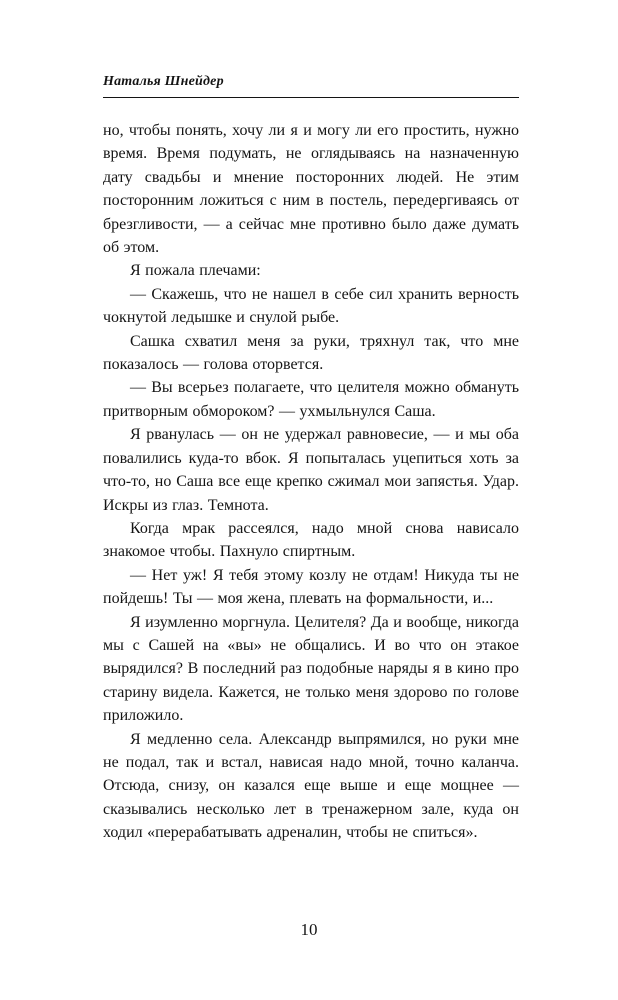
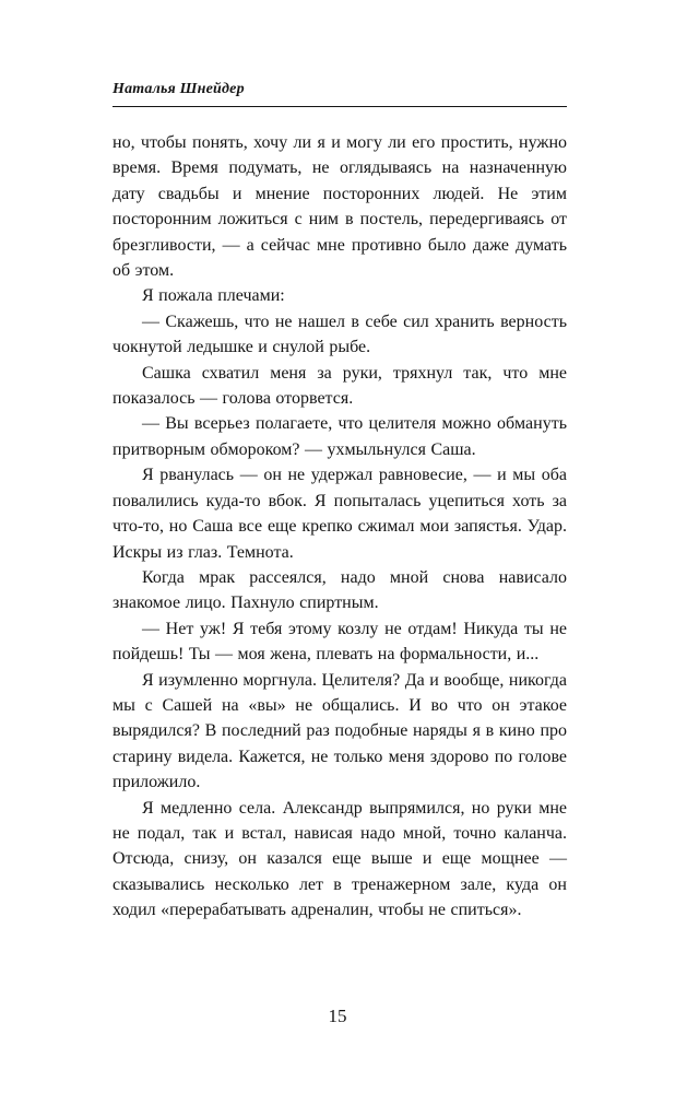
  Наталья Шнейдер
  но, чтобы понять, хочу ли я и могу ли его простить, нужно время. Время подумать, не оглядываясь на назначенную дату свадьбы и мнение посторонних людей. Не этим посторонним ложиться с ним в постель, передергиваясь от брезгливости, — а сейчас мне противно было даже думать об этом.
  Я пожала плечами:
  — Скажешь, что не нашел в себе сил хранить верность чокнутой ледышке и снулой рыбе.
  Сашка схватил меня за руки, тряхнул так, что мне показалось — голова оторвется.
  — Вы всерьез полагаете, что целителя можно обмануть притворным обмороком? — ухмыльнулся Саша.
  Я рванулась — он не удержал равновесие, — и мы оба повалились куда-то вбок. Я попыталась уцепиться хоть за что-то, но Саша все еще крепко сжимал мои запястья. Удар. Искры из глаз. Темнота.
- Когда мрак рассеялся, надо мной снова нависало знакомое чтобы. Пахнуло спиртным.
+ Когда мрак рассеялся, надо мной снова нависало знакомое лицо. Пахнуло спиртным.
  — Нет уж! Я тебя этому козлу не отдам! Никуда ты не пойдешь! Ты — моя жена, плевать на формальности, и...
  Я изумленно моргнула. Целителя? Да и вообще, никогда мы с Сашей на «вы» не общались. И во что он этакое вырядился? В последний раз подобные наряды я в кино про старину видела. Кажется, не только меня здорово по голове приложило.
  Я медленно села. Александр выпрямился, но руки мне не подал, так и встал, нависая надо мной, точно каланча. Отсюда, снизу, он казался еще выше и еще мощнее — сказывались несколько лет в тренажерном зале, куда он ходил «перерабатывать адреналин, чтобы не спиться».
- 10
+ 15
